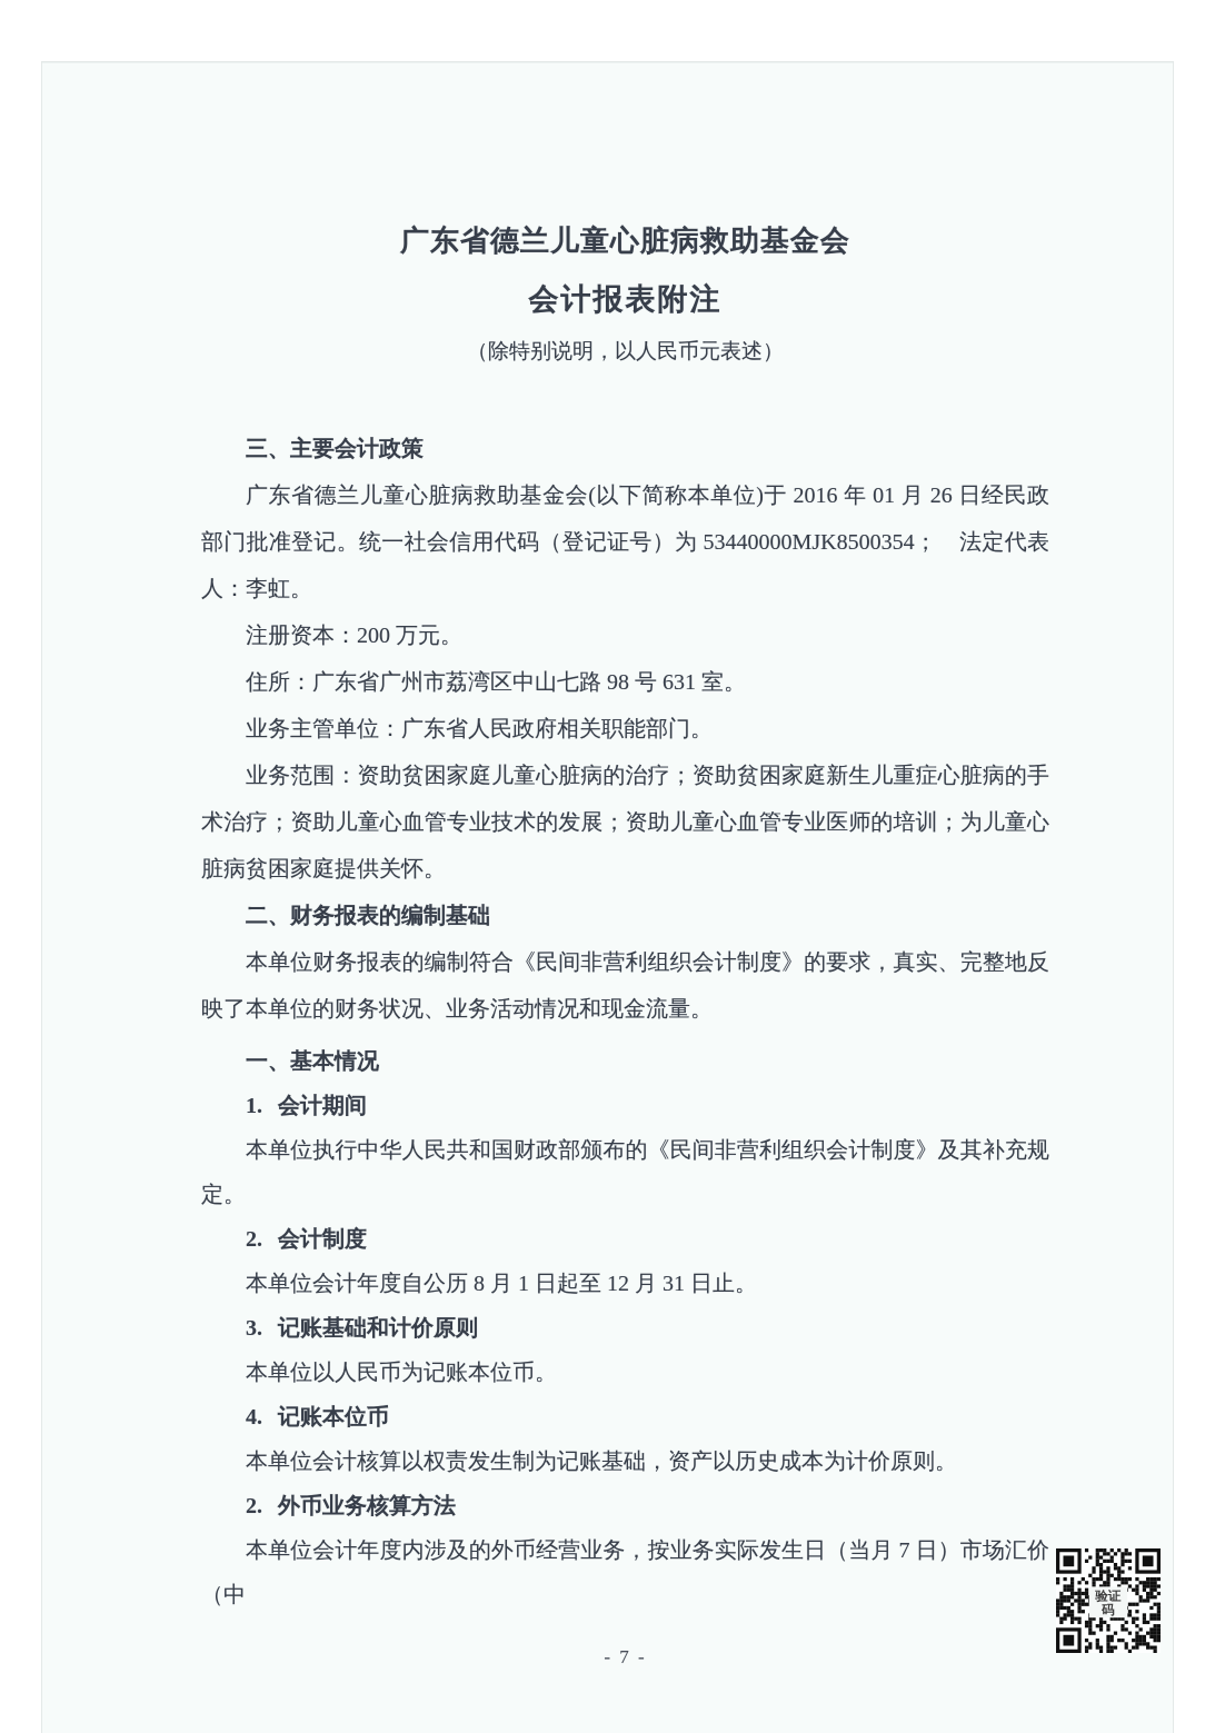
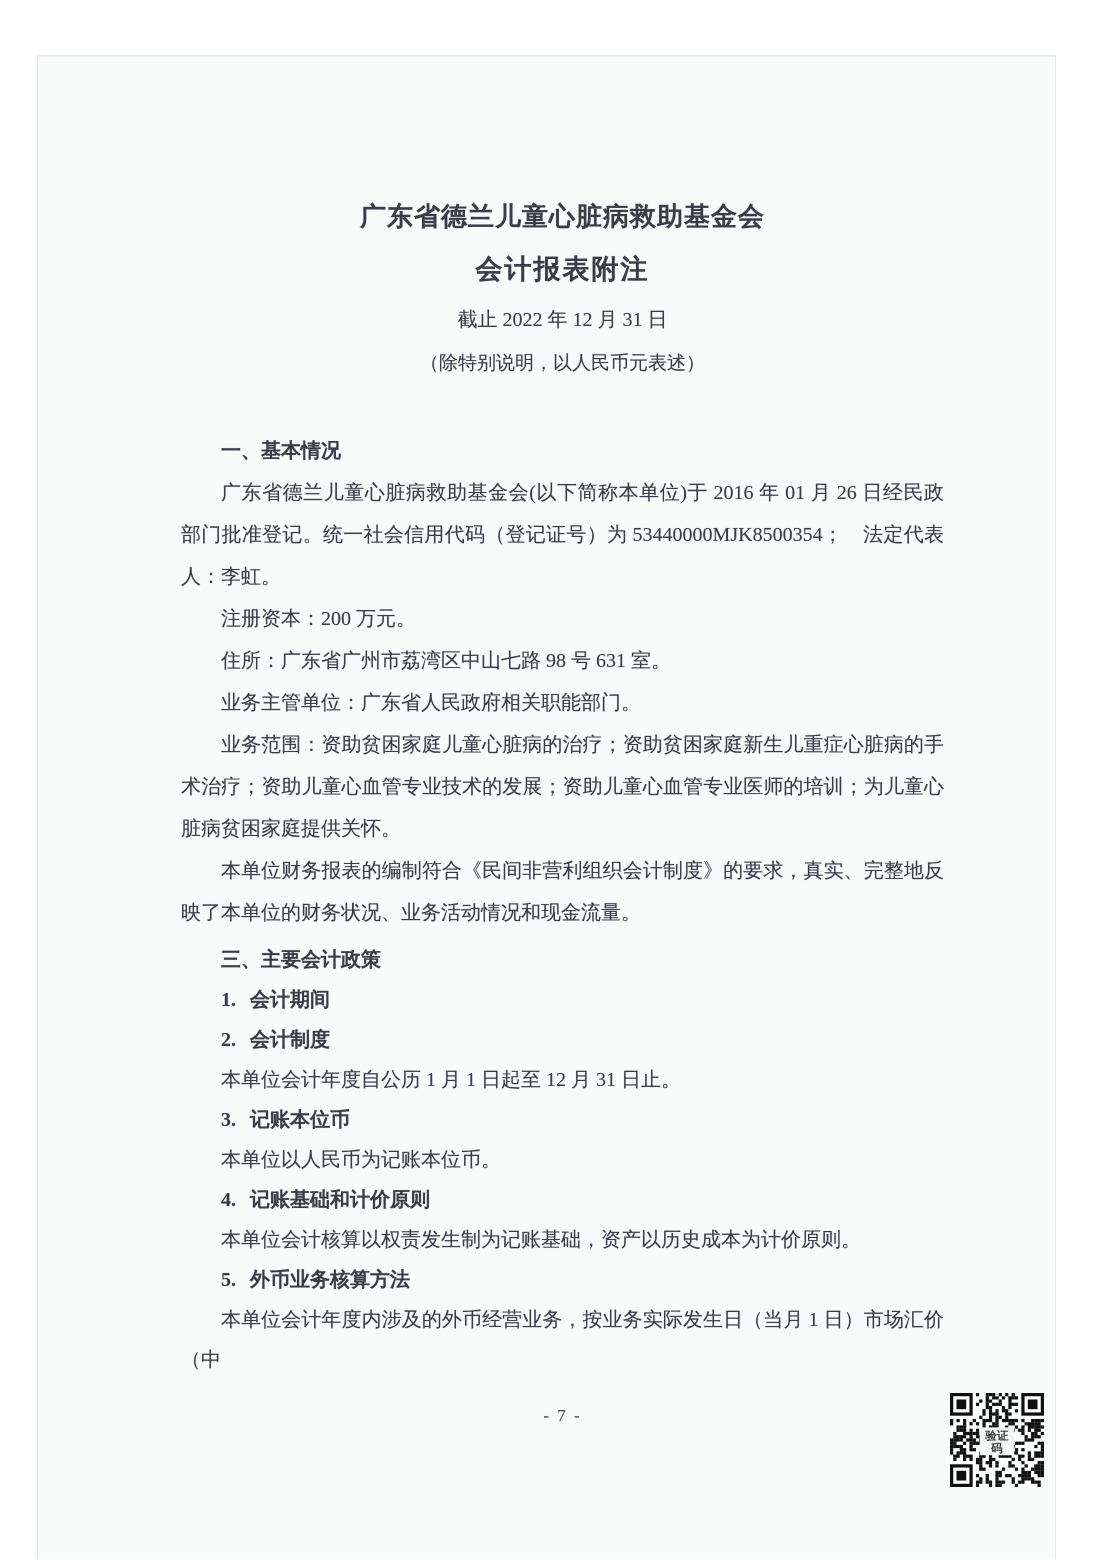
  广东省德兰儿童心脏病救助基金会
  会计报表附注
+ 截止 2022 年 12 月 31 日
  （除特别说明，以人民币元表述）
- 三、主要会计政策
+ 一、基本情况
  广东省德兰儿童心脏病救助基金会(以下简称本单位)于 2016 年 01 月 26 日经民政部门批准登记。统一社会信用代码（登记证号）为 53440000MJK8500354； 法定代表人：李虹。
  注册资本：200 万元。
  住所：广东省广州市荔湾区中山七路 98 号 631 室。
  业务主管单位：广东省人民政府相关职能部门。
  业务范围：资助贫困家庭儿童心脏病的治疗；资助贫困家庭新生儿重症心脏病的手术治疗；资助儿童心血管专业技术的发展；资助儿童心血管专业医师的培训；为儿童心脏病贫困家庭提供关怀。
- 二、财务报表的编制基础
  本单位财务报表的编制符合《民间非营利组织会计制度》的要求，真实、完整地反映了本单位的财务状况、业务活动情况和现金流量。
- 一、基本情况
+ 三、主要会计政策
  1. 会计期间
- 本单位执行中华人民共和国财政部颁布的《民间非营利组织会计制度》及其补充规定。
  2. 会计制度
- 本单位会计年度自公历 8 月 1 日起至 12 月 31 日止。
+ 本单位会计年度自公历 1 月 1 日起至 12 月 31 日止。
- 3. 记账基础和计价原则
+ 3. 记账本位币
  本单位以人民币为记账本位币。
- 4. 记账本位币
+ 4. 记账基础和计价原则
  本单位会计核算以权责发生制为记账基础，资产以历史成本为计价原则。
- 2. 外币业务核算方法
+ 5. 外币业务核算方法
- 本单位会计年度内涉及的外币经营业务，按业务实际发生日（当月 7 日）市场汇价（中
+ 本单位会计年度内涉及的外币经营业务，按业务实际发生日（当月 1 日）市场汇价（中
  - 7 -
  验证
  码
